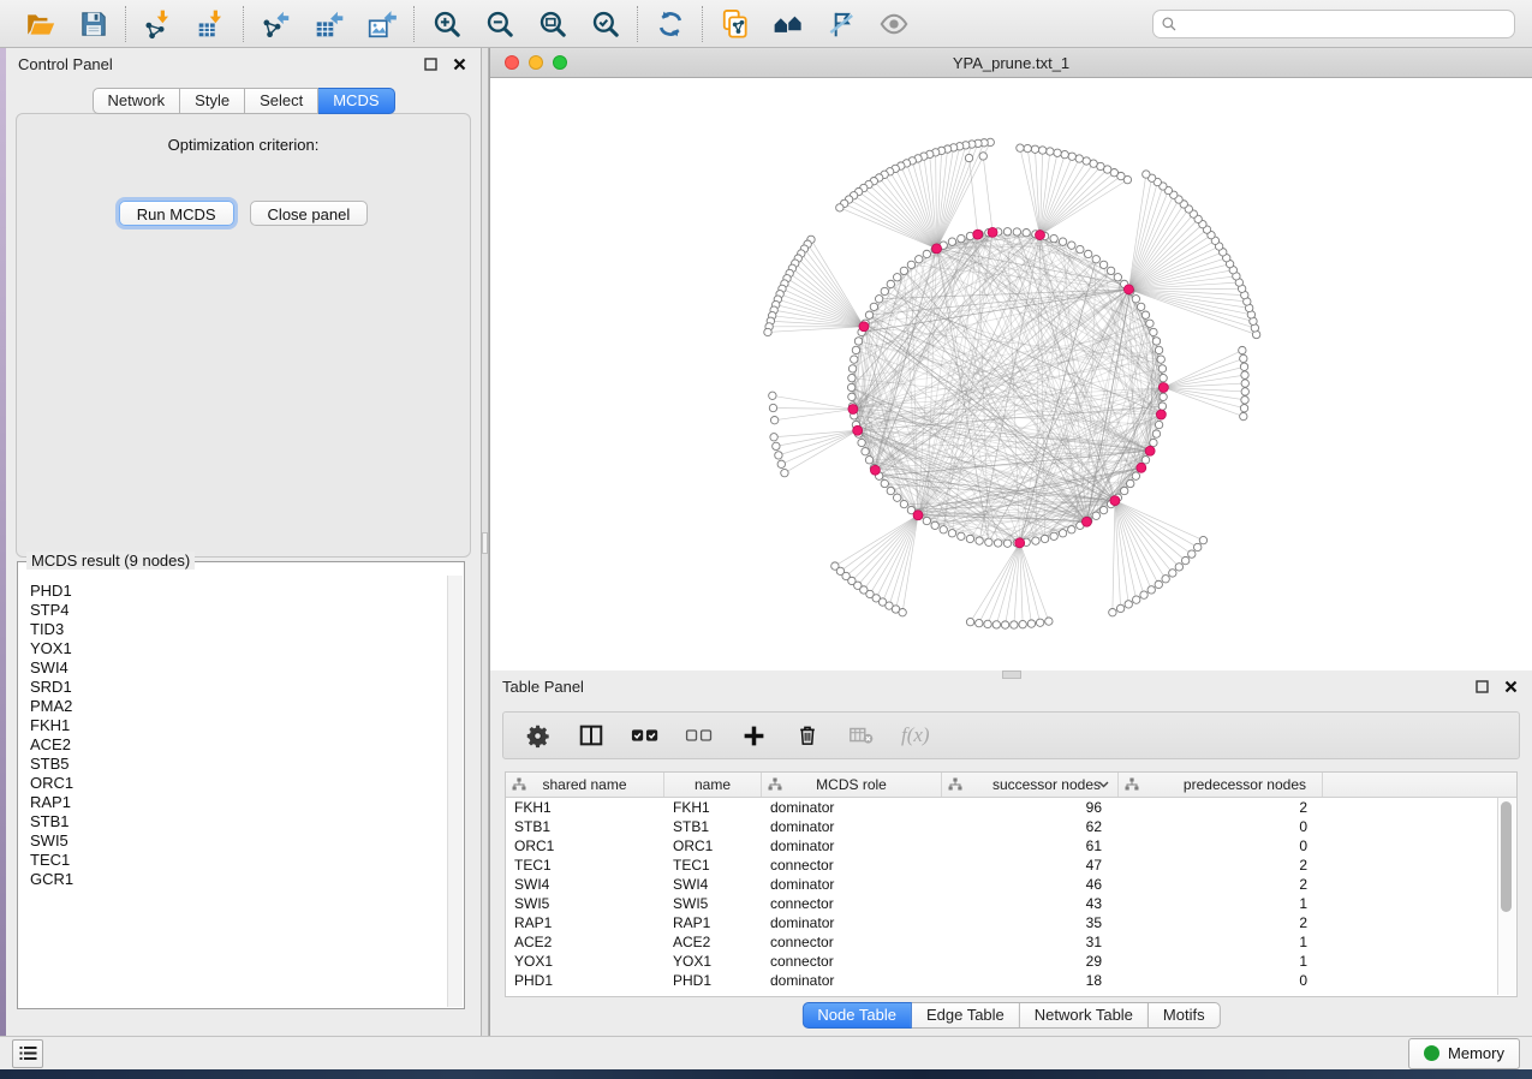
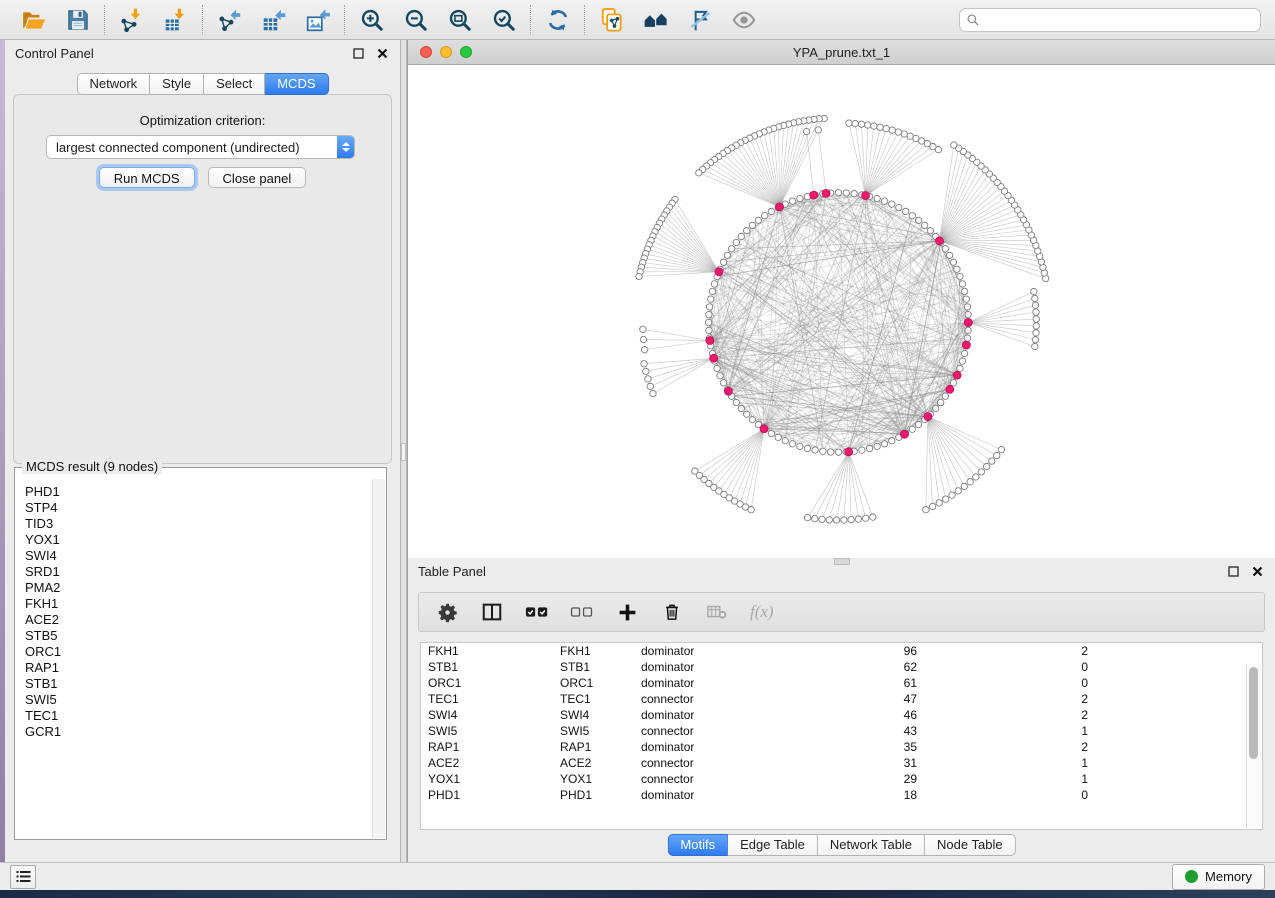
  Control Panel
  Network
  Style
  Select
  MCDS
  Optimization criterion:
+ largest connected component (undirected)
  Run MCDS
  Close panel
  MCDS result (9 nodes)
  PHD1
  STP4
  TID3
  YOX1
  SWI4
  SRD1
  PMA2
  FKH1
  ACE2
  STB5
  ORC1
  RAP1
  STB1
  SWI5
  TEC1
  GCR1
  YPA_prune.txt_1
  Table Panel
  f(x)
- shared name
- name
- MCDS role
- successor nodes
- predecessor nodes
  FKH1
  FKH1
  dominator
  96
  2
  STB1
  STB1
  dominator
  62
  0
  ORC1
  ORC1
  dominator
  61
  0
  TEC1
  TEC1
  connector
  47
  2
  SWI4
  SWI4
  dominator
  46
  2
  SWI5
  SWI5
  connector
  43
  1
  RAP1
  RAP1
  dominator
  35
  2
  ACE2
  ACE2
  connector
  31
  1
  YOX1
  YOX1
  connector
  29
  1
  PHD1
  PHD1
  dominator
  18
  0
- Node Table
+ Motifs
  Edge Table
  Network Table
- Motifs
+ Node Table
  Memory
